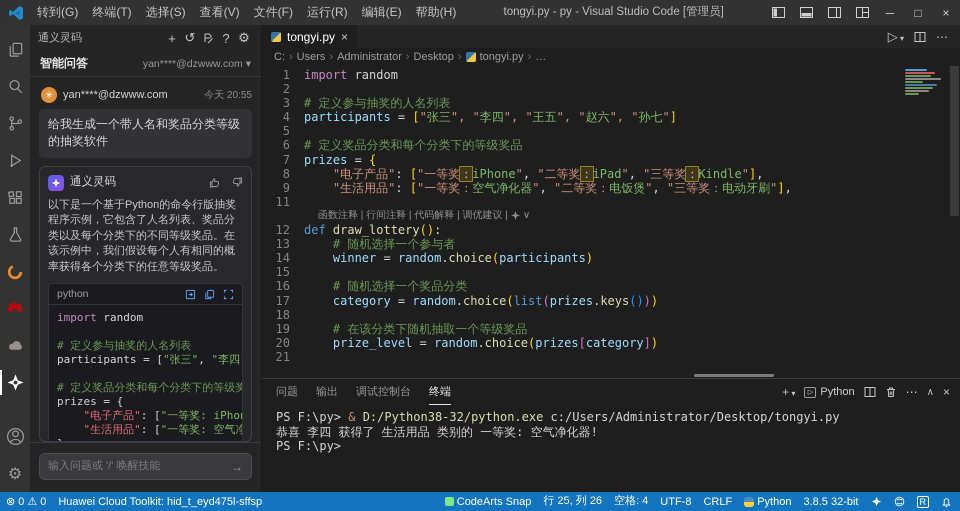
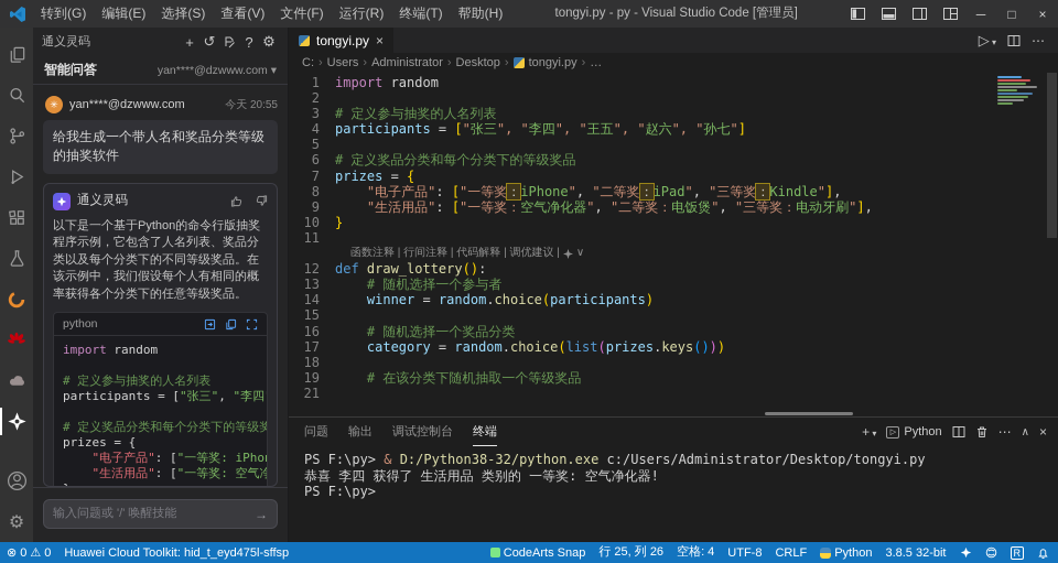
  转到(G)
- 终端(T)
+ 编辑(E)
  选择(S)
  查看(V)
  文件(F)
  运行(R)
- 编辑(E)
+ 终端(T)
  帮助(H)
  tongyi.py - py - Visual Studio Code [管理员]
  ─
  □
  ×
  ⚙
  通义灵码
  +
  ↺
  ?
  ⚙
  智能问答
  yan****@dzwww.com ▾
  ✳
  yan****@dzwww.com
  今天 20:55
  给我生成一个带人名和奖品分类等级的抽奖软件
  通义灵码
  以下是一个基于Python的命令行版抽奖程序示例，它包含了人名列表、奖品分类以及每个分类下的不同等级奖品。在该示例中，我们假设每个人有相同的概率获得各个分类下的任意等级奖品。
  python
  import random
  # 定义参与抽奖的人名列表
  participants = ["张三", "李四
  # 定义奖品分类和每个分类下的等级奖
  prizes = {
  "电子产品": ["一等奖: iPho
  "生活用品": ["一等奖: 空气净
  输入问题或 '/' 唤醒技能
  →
  tongyi.py
  ×
  ▷ ▾
  ⋯
  C:
  ›
  Users
  ›
  Administrator
  ›
  Desktop
  ›
  tongyi.py
  ›
  …
  1
  import random
  2
  3
  # 定义参与抽奖的人名列表
  4
  participants = ["张三", "李四", "王五", "赵六", "孙七"]
  5
  6
  # 定义奖品分类和每个分类下的等级奖品
  7
  prizes = {
  8
  "电子产品": ["一等奖：iPhone", "二等奖：iPad", "三等奖：Kindle"],
  9
  "生活用品": ["一等奖：空气净化器", "二等奖：电饭煲", "三等奖：电动牙刷"],
+ 10
+ }
  11
  函数注释 | 行间注释 | 代码解释 | 调优建议 |
  ∨
  12
  def draw_lottery():
  13
  # 随机选择一个参与者
  14
  winner = random.choice(participants)
  15
  16
  # 随机选择一个奖品分类
  17
  category = random.choice(list(prizes.keys()))
  18
  19
  # 在该分类下随机抽取一个等级奖品
- 20
- prize_level = random.choice(prizes[category])
  21
  问题
  输出
  调试控制台
  终端
  + ▾
  Python
  ⋯
  ∧
  ×
  PS F:\py> & D:/Python38-32/python.exe c:/Users/Administrator/Desktop/tongyi.py
  恭喜 李四 获得了 生活用品 类别的 一等奖: 空气净化器!
  PS F:\py>
  ⊗
  0
  ⚠
  0
  Huawei Cloud Toolkit: hid_t_eyd475l-sffsp
  CodeArts Snap
  行 25, 列 26
  空格: 4
  UTF-8
  CRLF
  Python
  3.8.5 32-bit
  R
